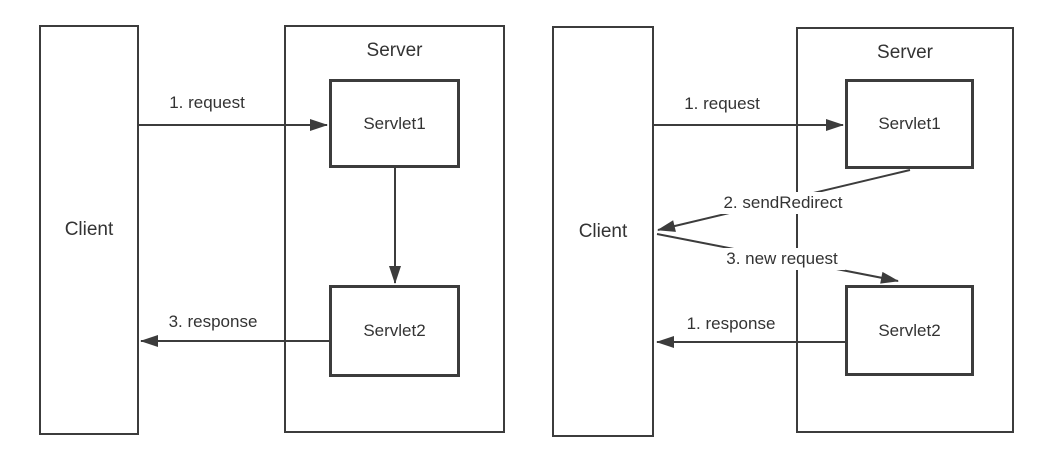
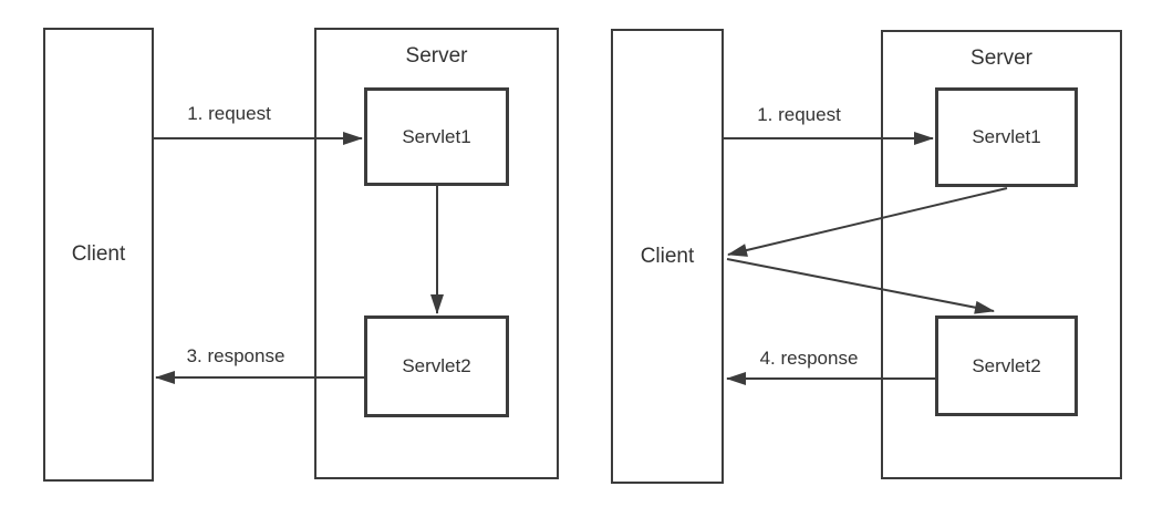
  Client
  Server
  Servlet1
  Servlet2
  Client
  Server
  Servlet1
  Servlet2
  1. request
  3. response
  1. request
- 2. sendRedirect
- 3. new request
- 1. response
+ 4. response
